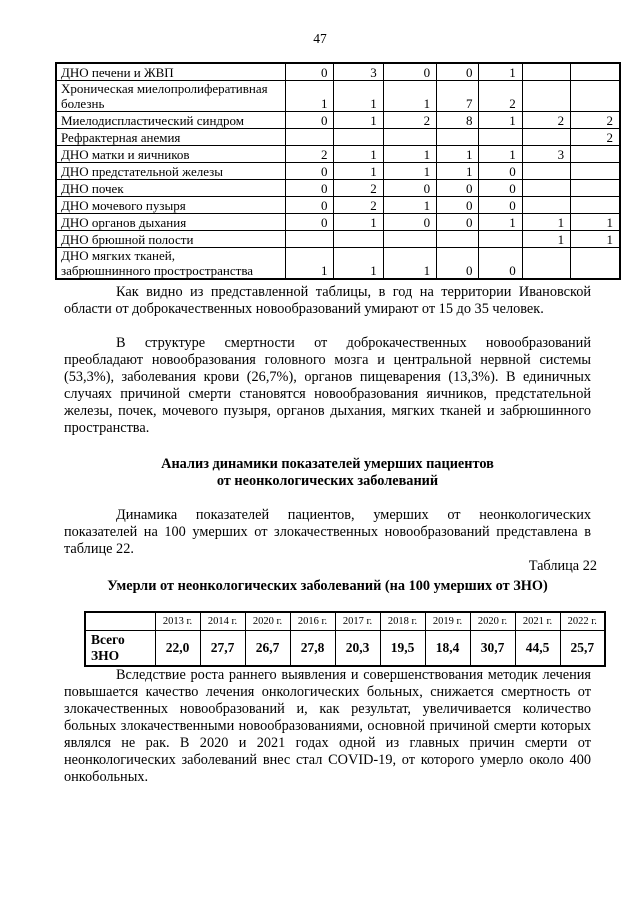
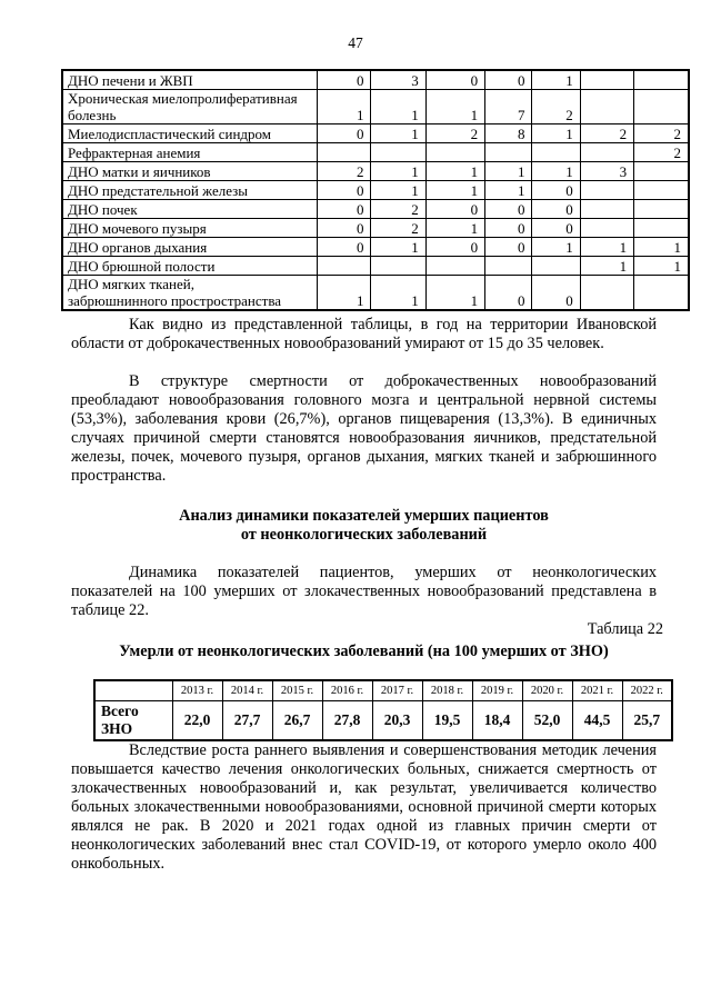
  47
  ДНО печени и ЖВП	0	3	0	0	1
  Хроническая миелопролиферативная болезнь	1	1	1	7	2
  Миелодиспластический синдром	0	1	2	8	1	2	2
  Рефрактерная анемия							2
  ДНО матки и яичников	2	1	1	1	1	3
  ДНО предстательной железы	0	1	1	1	0
  ДНО почек	0	2	0	0	0
  ДНО мочевого пузыря	0	2	1	0	0
  ДНО органов дыхания	0	1	0	0	1	1	1
  ДНО брюшной полости						1	1
  ДНО мягких тканей, забрюшнинного простространства	1	1	1	0	0
  Как видно из представленной таблицы, в год на территории Ивановской области от доброкачественных новообразований умирают от 15 до 35 человек.
  В структуре смертности от доброкачественных новообразований преобладают новообразования головного мозга и центральной нервной системы (53,3%), заболевания крови (26,7%), органов пищеварения (13,3%). В единичных случаях причиной смерти становятся новообразования яичников, предстательной железы, почек, мочевого пузыря, органов дыхания, мягких тканей и забрюшинного пространства.
  Анализ динамики показателей умерших пациентов
  от неонкологических заболеваний
  Динамика показателей пациентов, умерших от неонкологических показателей на 100 умерших от злокачественных новообразований представлена в таблице 22.
  Таблица 22
  Умерли от неонкологических заболеваний (на 100 умерших от ЗНО)
- 	2013 г.	2014 г.	2020 г.	2016 г.	2017 г.	2018 г.	2019 г.	2020 г.	2021 г.	2022 г.
+ 	2013 г.	2014 г.	2015 г.	2016 г.	2017 г.	2018 г.	2019 г.	2020 г.	2021 г.	2022 г.
- Всего ЗНО	22,0	27,7	26,7	27,8	20,3	19,5	18,4	30,7	44,5	25,7
+ Всего ЗНО	22,0	27,7	26,7	27,8	20,3	19,5	18,4	52,0	44,5	25,7
  Вследствие роста раннего выявления и совершенствования методик лечения повышается качество лечения онкологических больных, снижается смертность от злокачественных новообразований и, как результат, увеличивается количество больных злокачественными новообразованиями, основной причиной смерти которых являлся не рак. В 2020 и 2021 годах одной из главных причин смерти от неонкологических заболеваний внес стал COVID-19, от которого умерло около 400 онкобольных.
